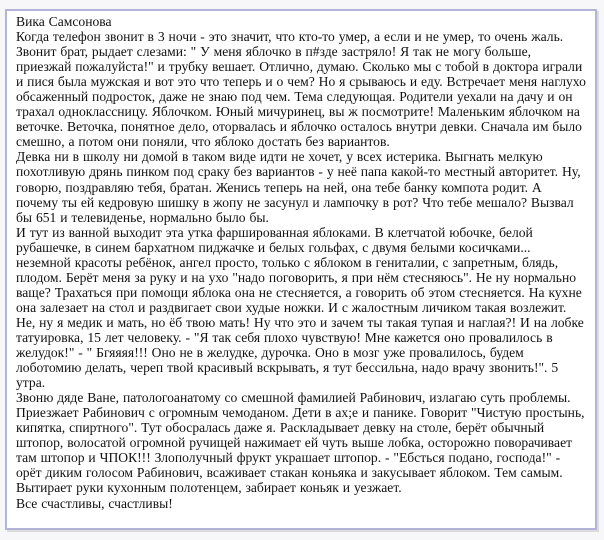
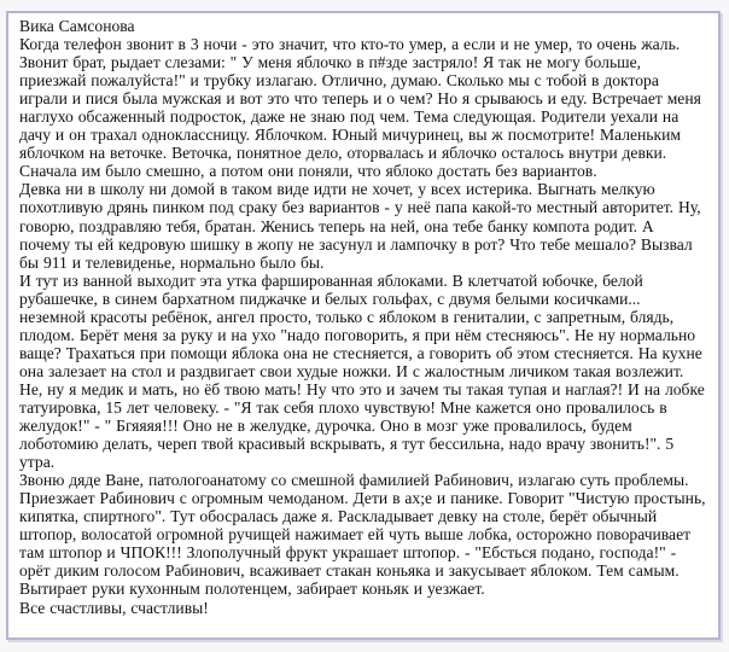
  Вика Самсонова
- Когда телефон звонит в 3 ночи - это значит, что кто-то умер, а если и не умер, то очень жаль. Звонит брат, рыдает слезами: " У меня яблочко в п#зде застряло! Я так не могу больше, приезжай пожалуйста!" и трубку вешает. Отлично, думаю. Сколько мы с тобой в доктора играли и пися была мужская и вот это что теперь и о чем? Но я срываюсь и еду. Встречает меня наглухо обсаженный подросток, даже не знаю под чем. Тема следующая. Родители уехали на дачу и он трахал одноклассницу. Яблочком. Юный мичуринец, вы ж посмотрите! Маленьким яблочком на веточке. Веточка, понятное дело, оторвалась и яблочко осталось внутри девки. Сначала им было смешно, а потом они поняли, что яблоко достать без вариантов.
+ Когда телефон звонит в 3 ночи - это значит, что кто-то умер, а если и не умер, то очень жаль. Звонит брат, рыдает слезами: " У меня яблочко в п#зде застряло! Я так не могу больше, приезжай пожалуйста!" и трубку излагаю. Отлично, думаю. Сколько мы с тобой в доктора играли и пися была мужская и вот это что теперь и о чем? Но я срываюсь и еду. Встречает меня наглухо обсаженный подросток, даже не знаю под чем. Тема следующая. Родители уехали на дачу и он трахал одноклассницу. Яблочком. Юный мичуринец, вы ж посмотрите! Маленьким яблочком на веточке. Веточка, понятное дело, оторвалась и яблочко осталось внутри девки. Сначала им было смешно, а потом они поняли, что яблоко достать без вариантов.
- Девка ни в школу ни домой в таком виде идти не хочет, у всех истерика. Выгнать мелкую похотливую дрянь пинком под сраку без вариантов - у неё папа какой-то местный авторитет. Ну, говорю, поздравляю тебя, братан. Женись теперь на ней, она тебе банку компота родит. А почему ты ей кедровую шишку в жопу не засунул и лампочку в рот? Что тебе мешало? Вызвал бы 651 и телевиденье, нормально было бы.
+ Девка ни в школу ни домой в таком виде идти не хочет, у всех истерика. Выгнать мелкую похотливую дрянь пинком под сраку без вариантов - у неё папа какой-то местный авторитет. Ну, говорю, поздравляю тебя, братан. Женись теперь на ней, она тебе банку компота родит. А почему ты ей кедровую шишку в жопу не засунул и лампочку в рот? Что тебе мешало? Вызвал бы 911 и телевиденье, нормально было бы.
  И тут из ванной выходит эта утка фаршированная яблоками. В клетчатой юбочке, белой рубашечке, в синем бархатном пиджачке и белых гольфах, с двумя белыми косичками... неземной красоты ребёнок, ангел просто, только с яблоком в гениталии, с запретным, блядь, плодом. Берёт меня за руку и на ухо "надо поговорить, я при нём стесняюсь". Не ну нормально ваще? Трахаться при помощи яблока она не стесняется, а говорить об этом стесняется. На кухне она залезает на стол и раздвигает свои худые ножки. И с жалостным личиком такая возлежит. Не, ну я медик и мать, но ёб твою мать! Ну что это и зачем ты такая тупая и наглая?! И на лобке татуировка, 15 лет человеку. - "Я так себя плохо чувствую! Мне кажется оно провалилось в желудок!" - " Бгяяяя!!! Оно не в желудке, дурочка. Оно в мозг уже провалилось, будем лоботомию делать, череп твой красивый вскрывать, я тут бессильна, надо врачу звонить!". 5 утра.
  Звоню дяде Ване, патологоанатому со смешной фамилией Рабинович, излагаю суть проблемы. Приезжает Рабинович с огромным чемоданом. Дети в ах;е и панике. Говорит "Чистую простынь, кипятка, спиртного". Тут обосралась даже я. Раскладывает девку на столе, берёт обычный штопор, волосатой огромной ручищей нажимает ей чуть выше лобка, осторожно поворачивает там штопор и ЧПОК!!! Злополучный фрукт украшает штопор. - "Ебсться подано, господа!" - орёт диким голосом Рабинович, всаживает стакан коньяка и закусывает яблоком. Тем самым. Вытирает руки кухонным полотенцем, забирает коньяк и уезжает.
  Все счастливы, счастливы!
